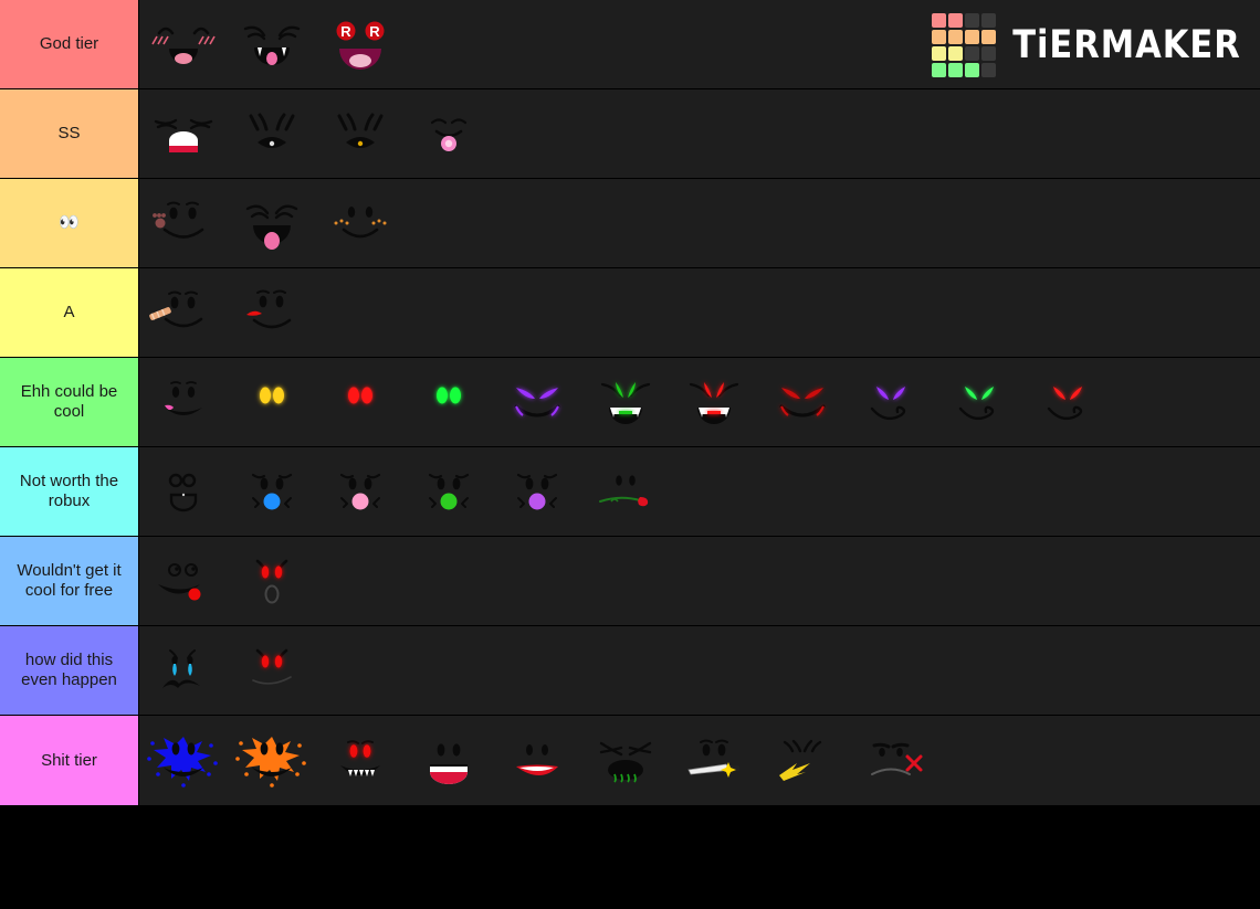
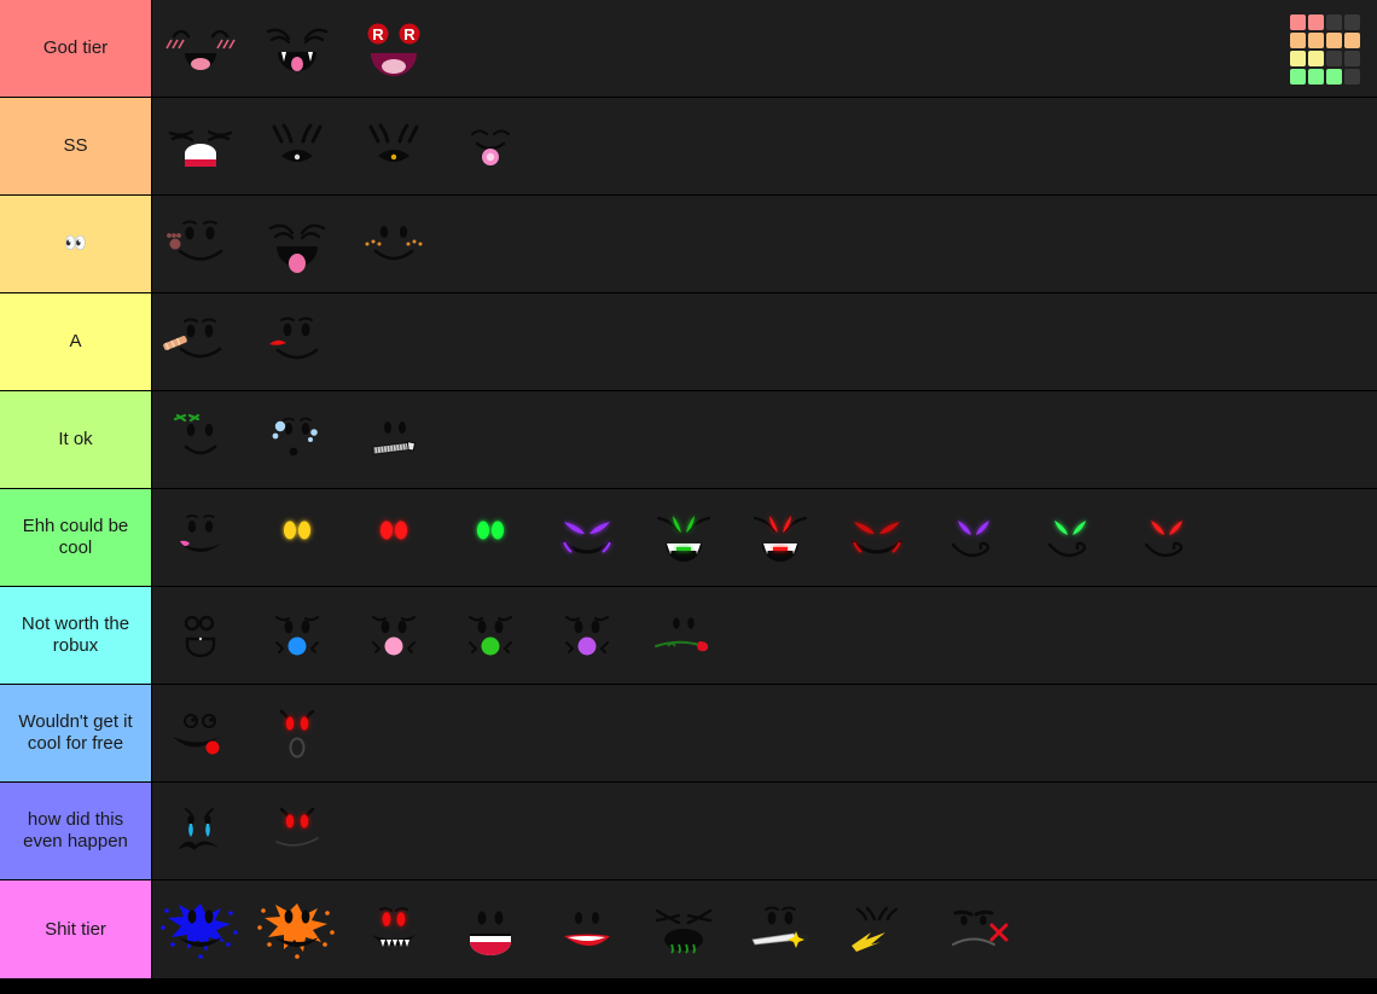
  God tier
  R
  R
  SS
  👀
  A
+ It ok
  Ehh could be cool
  Not worth the robux
  Wouldn't get it cool for free
  how did this even happen
  Shit tier
- TiERMAKER
